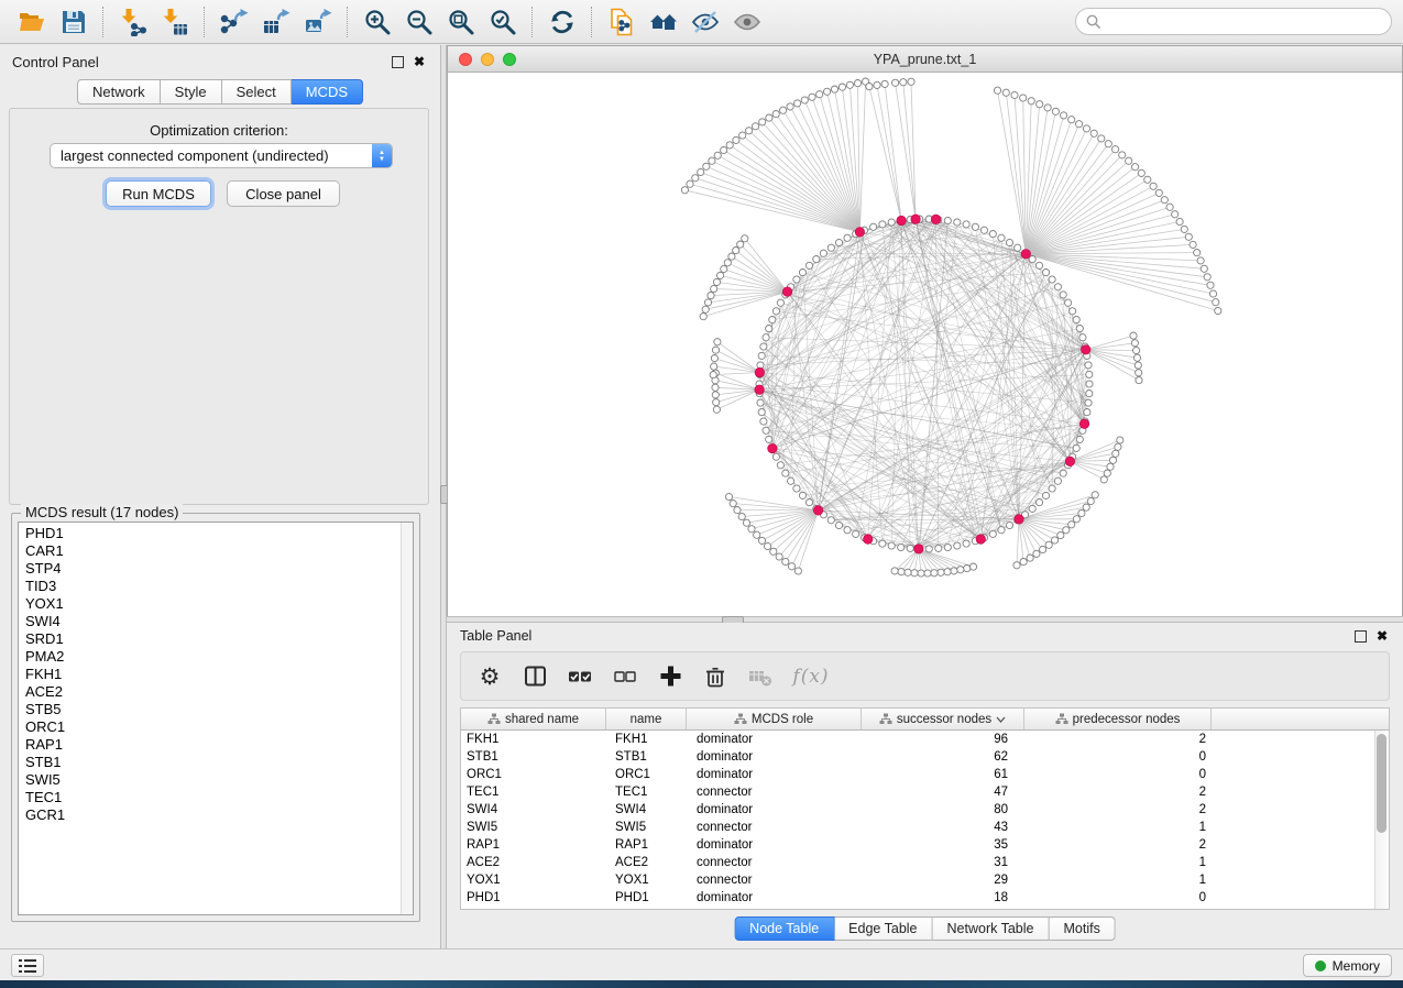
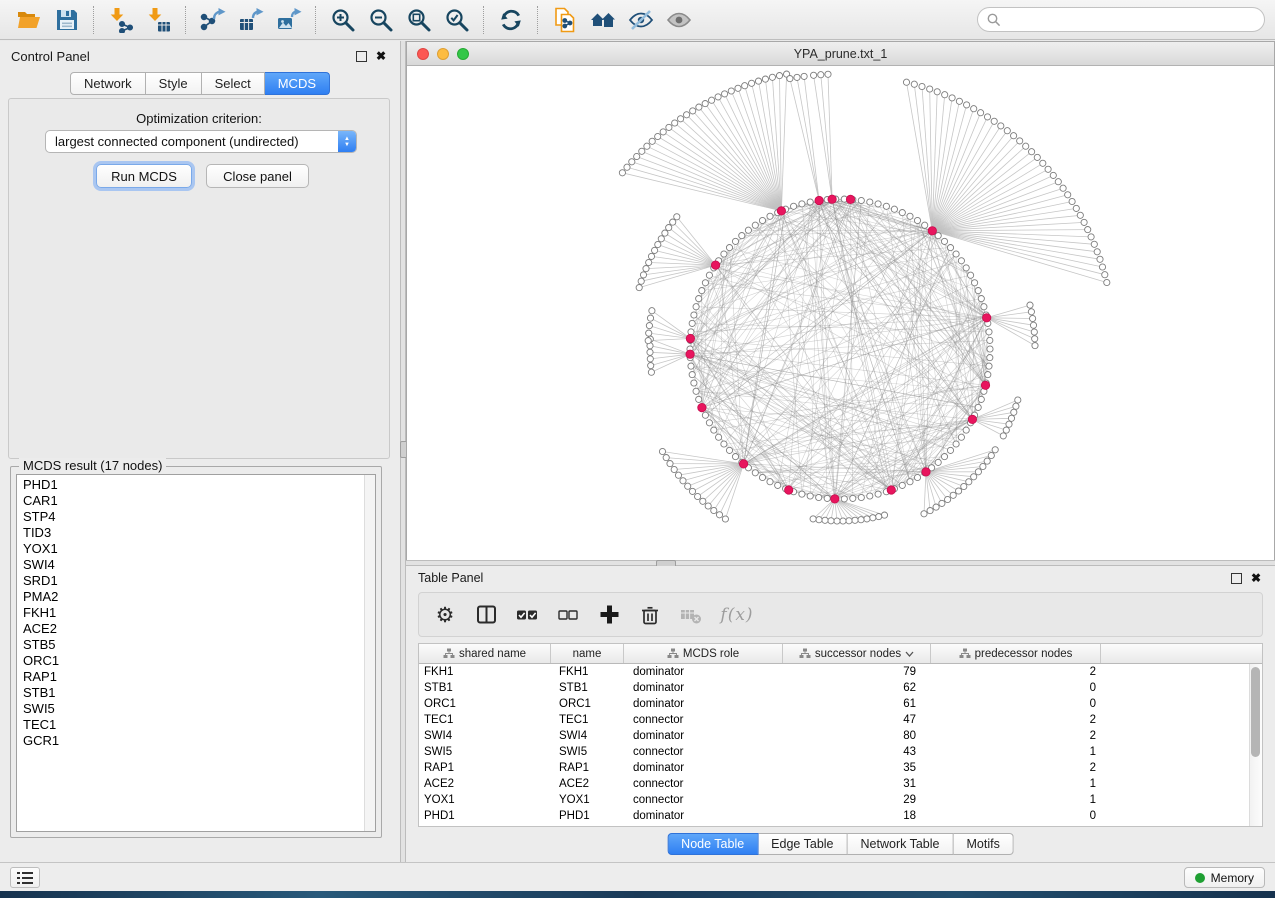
  Control Panel
  ✖
  Network
  Style
  Select
  MCDS
  Optimization criterion:
  largest connected component (undirected)
  Run MCDS
  Close panel
  MCDS result (17 nodes)
  PHD1
  CAR1
  STP4
  TID3
  YOX1
  SWI4
  SRD1
  PMA2
  FKH1
  ACE2
  STB5
  ORC1
  RAP1
  STB1
  SWI5
  TEC1
  GCR1
  YPA_prune.txt_1
  Table Panel
  ✖
  ⚙
  f(x)
  shared name
  name
  MCDS role
  successor nodes
  predecessor nodes
  FKH1
  FKH1
  dominator
- 96
+ 79
  2
  STB1
  STB1
  dominator
  62
  0
  ORC1
  ORC1
  dominator
  61
  0
  TEC1
  TEC1
  connector
  47
  2
  SWI4
  SWI4
  dominator
  80
  2
  SWI5
  SWI5
  connector
  43
  1
  RAP1
  RAP1
  dominator
  35
  2
  ACE2
  ACE2
  connector
  31
  1
  YOX1
  YOX1
  connector
  29
  1
  PHD1
  PHD1
  dominator
  18
  0
  Node Table
  Edge Table
  Network Table
  Motifs
  Memory
